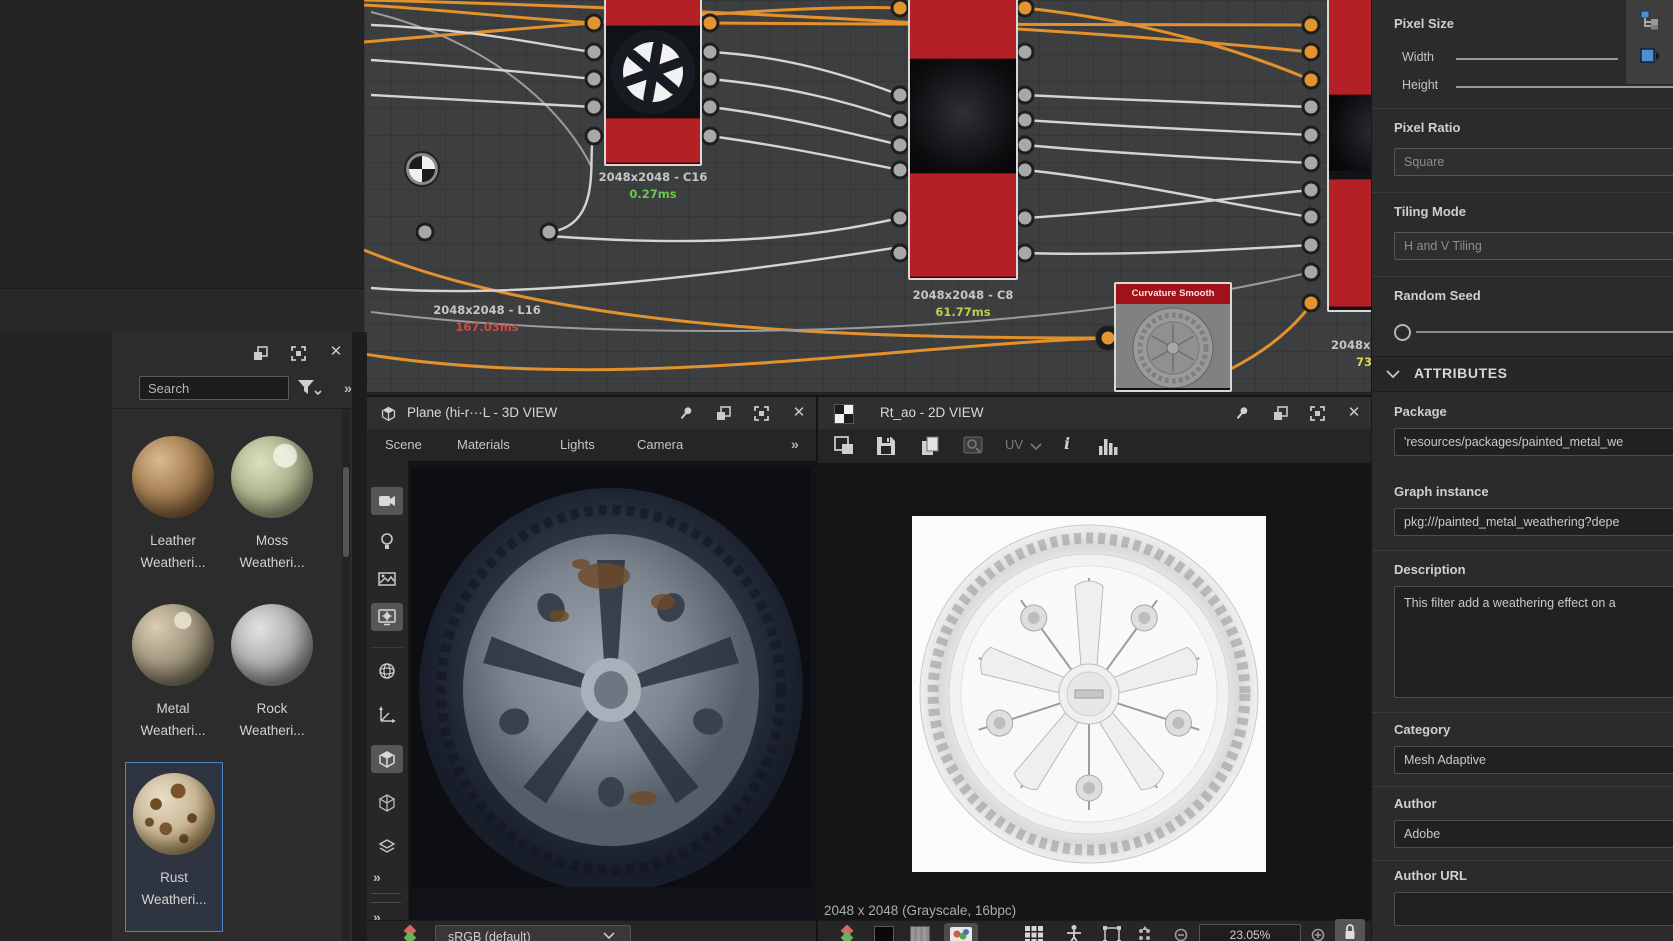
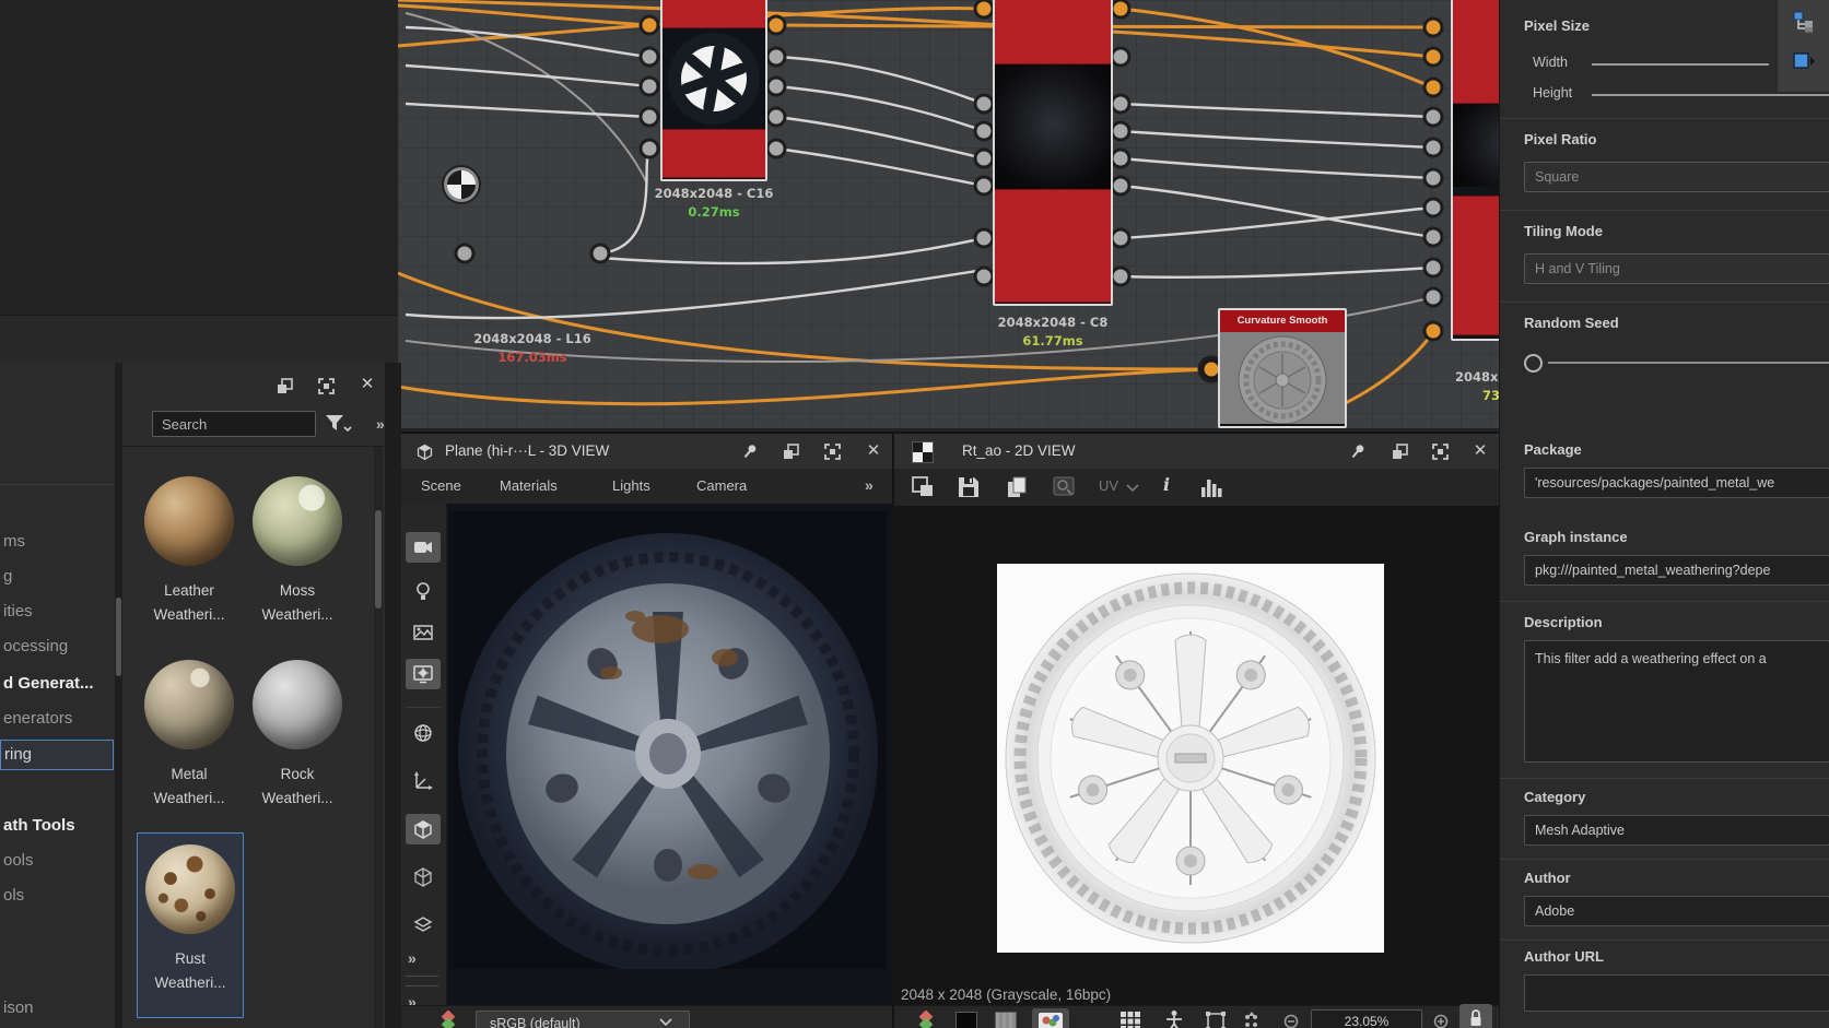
  2048x2048 - C16
  0.27ms
  2048x2048 - L16
  167.03ms
  2048x2048 - C8
  61.77ms
  Curvature Smooth
  2048x
  73
+ ms
+ g
+ ities
+ ocessing
+ d Generat...
+ enerators
+ ring
+ ath Tools
+ ools
+ ols
+ ison
  ✕
  Search
  »
  Leather
  Weatheri...
  Moss
  Weatheri...
  Metal
  Weatheri...
  Rock
  Weatheri...
  Rust
  Weatheri...
  Plane (hi-r···L - 3D VIEW
  ✕
  Scene
  Materials
  Lights
  Camera
  »
  »
  »
  sRGB (default)
  Rt_ao - 2D VIEW
  ✕
  UV
  i
  2048 x 2048 (Grayscale, 16bpc)
  23.05%
  Pixel Size
  Width
  Height
  Pixel Ratio
  Square
  Tiling Mode
  H and V Tiling
  Random Seed
- ATTRIBUTES
  Package
  'resources/packages/painted_metal_we
  Graph instance
  pkg:///painted_metal_weathering?depe
  Description
  This filter add a weathering effect on a
  Category
  Mesh Adaptive
  Author
  Adobe
  Author URL
